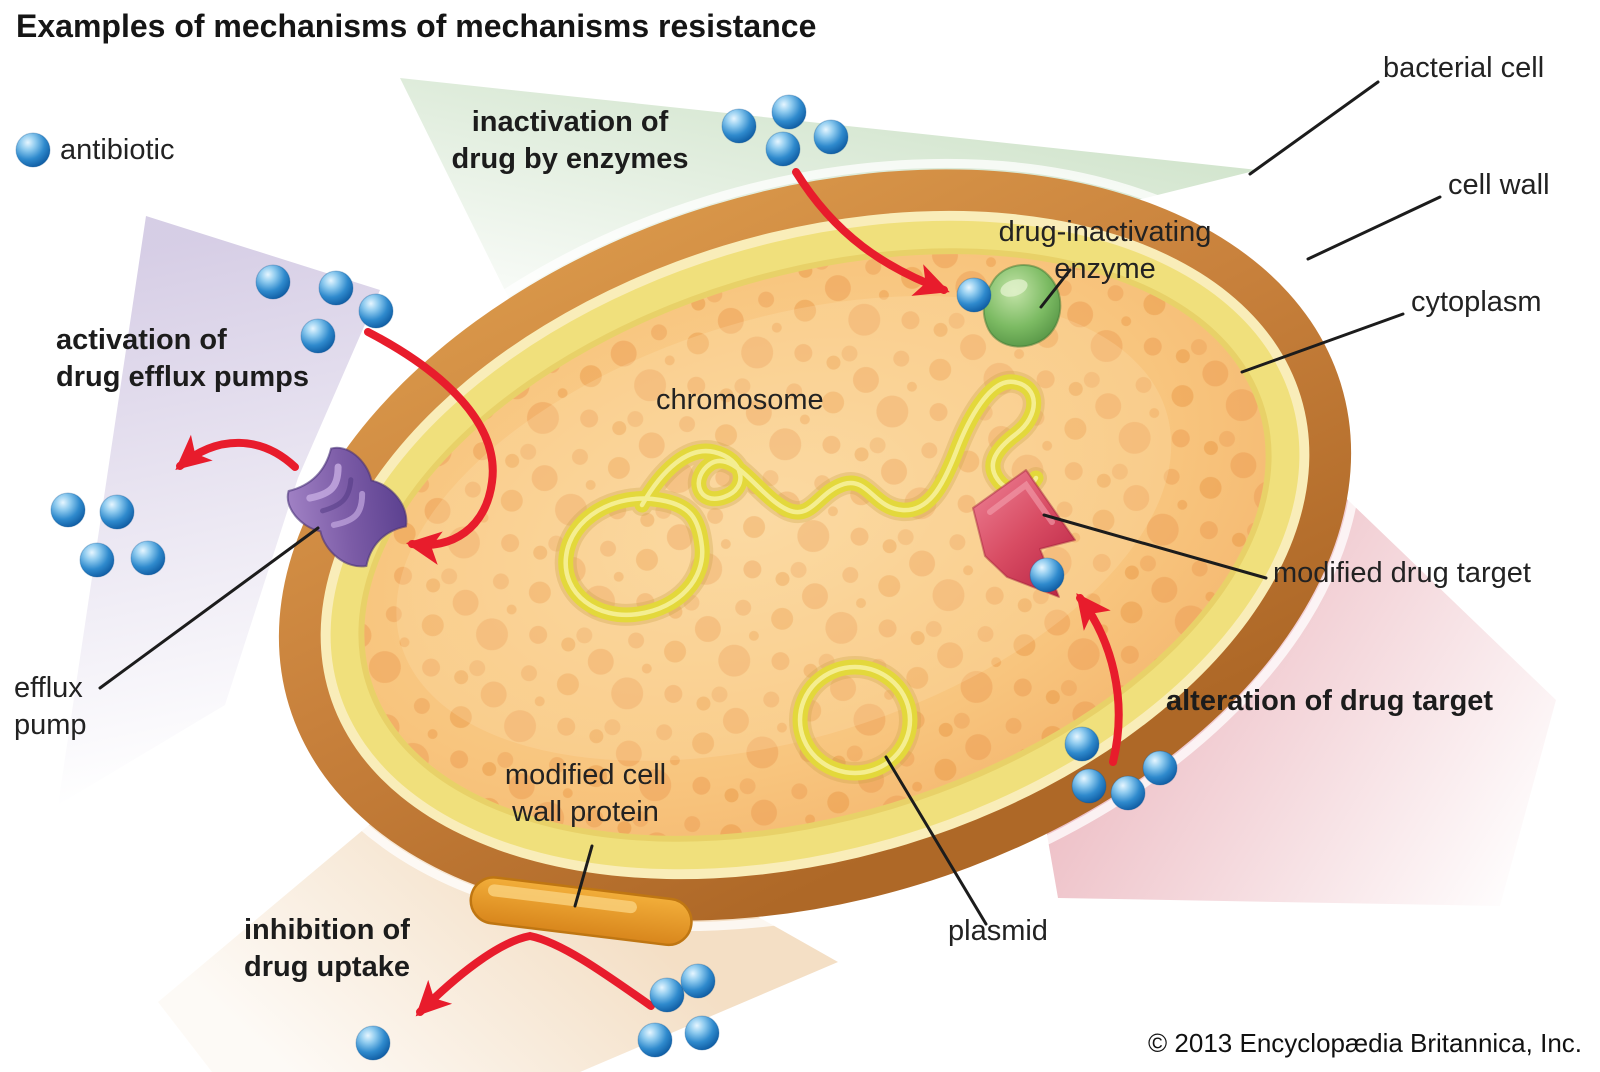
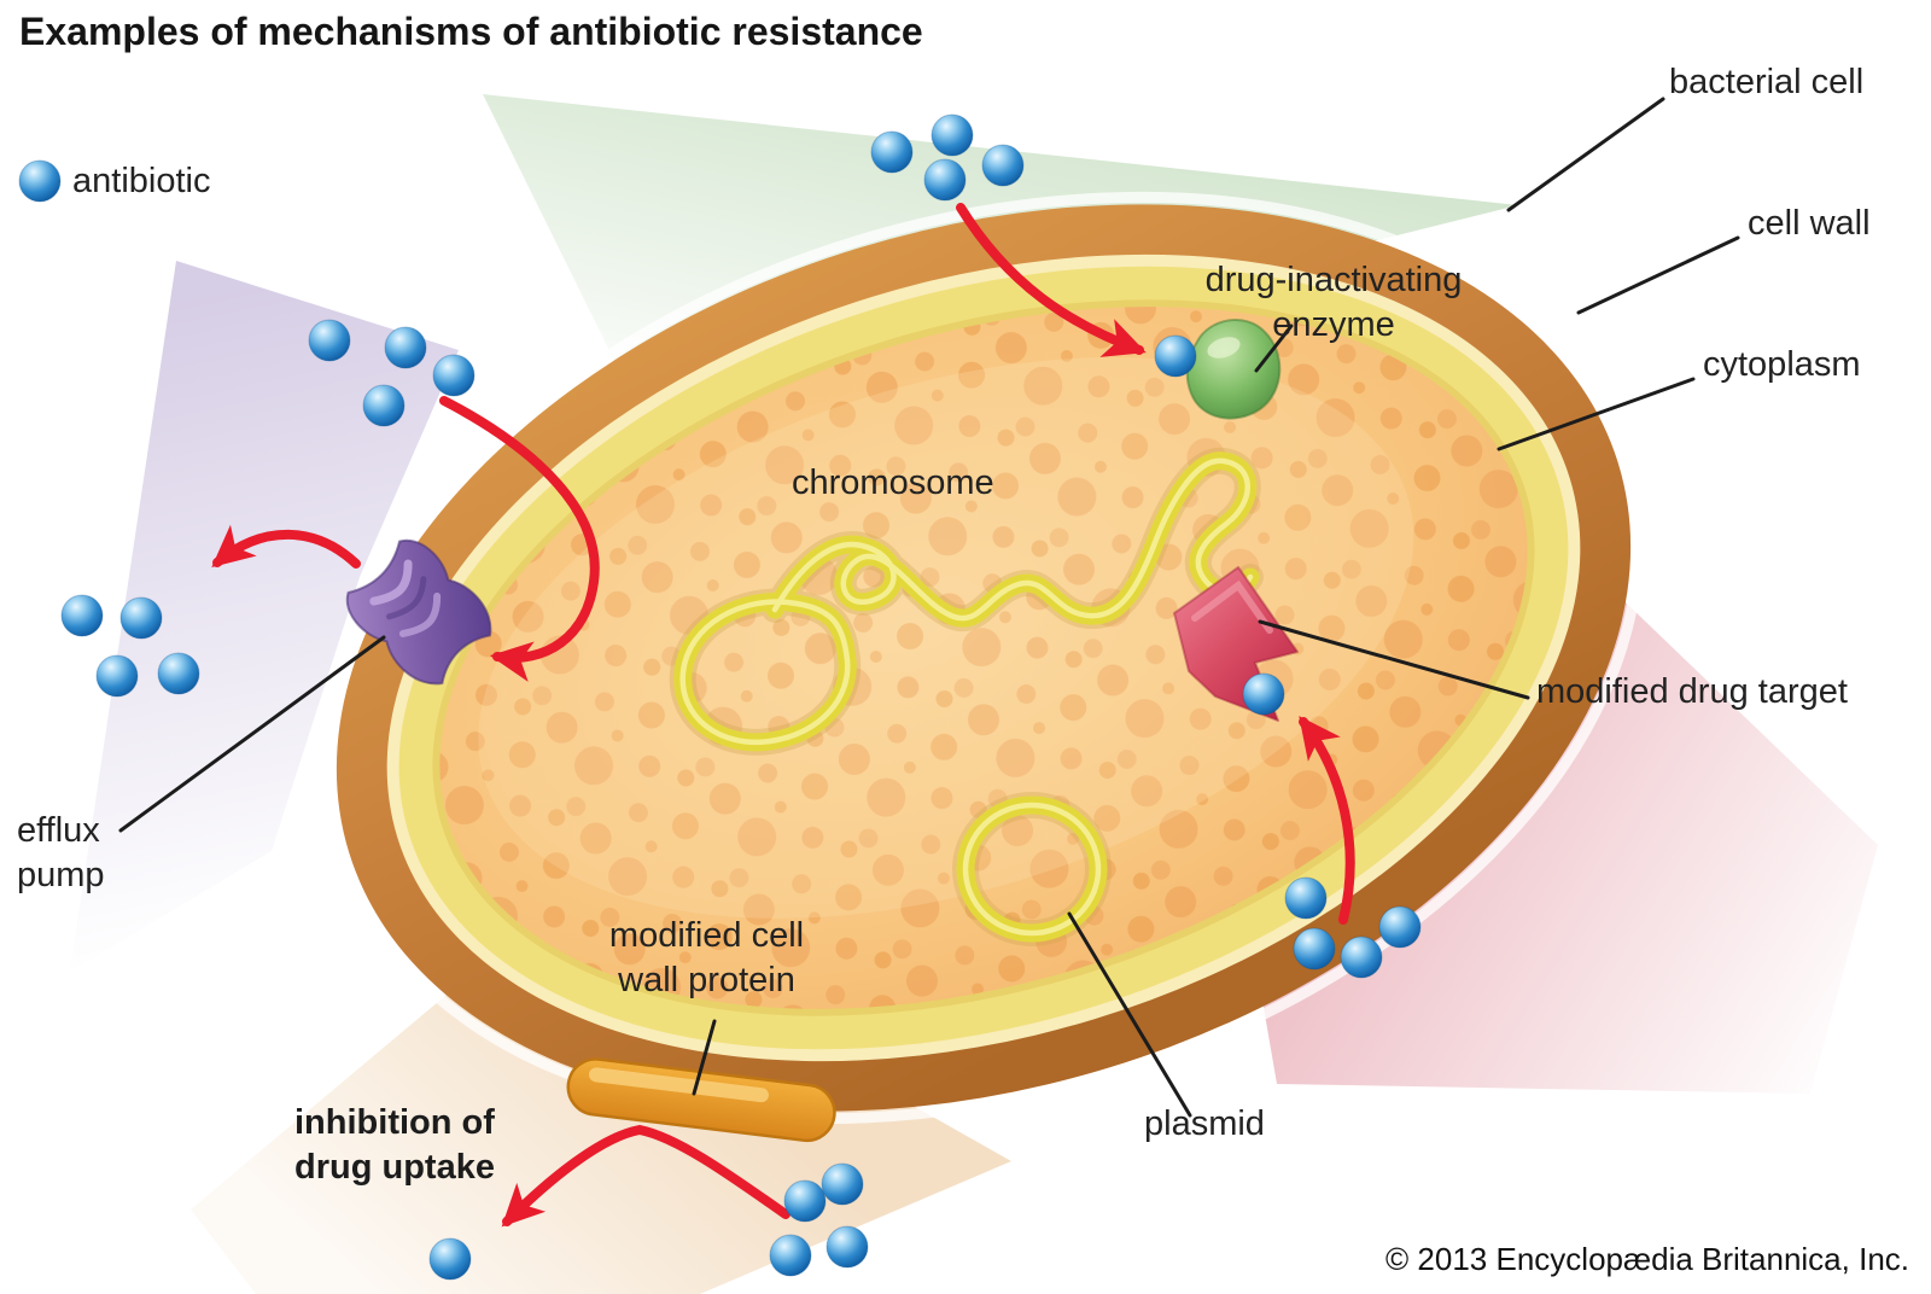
- Examples of mechanisms of mechanisms resistance
+ Examples of mechanisms of antibiotic resistance
  antibiotic
- inactivation of
- drug by enzymes
- activation of
- drug efflux pumps
- alteration of drug target
  inhibition of
  drug uptake
  drug-inactivating
  enzyme
  bacterial cell
  cell wall
  cytoplasm
  chromosome
  modified drug target
  efflux
  pump
  modified cell
  wall protein
  plasmid
  © 2013 Encyclopædia Britannica, Inc.
